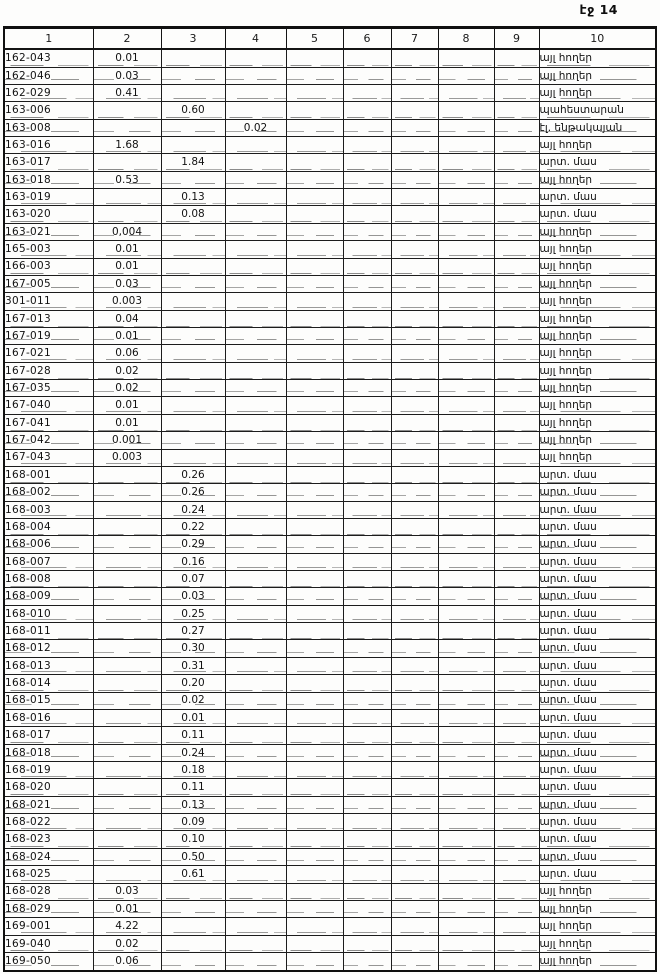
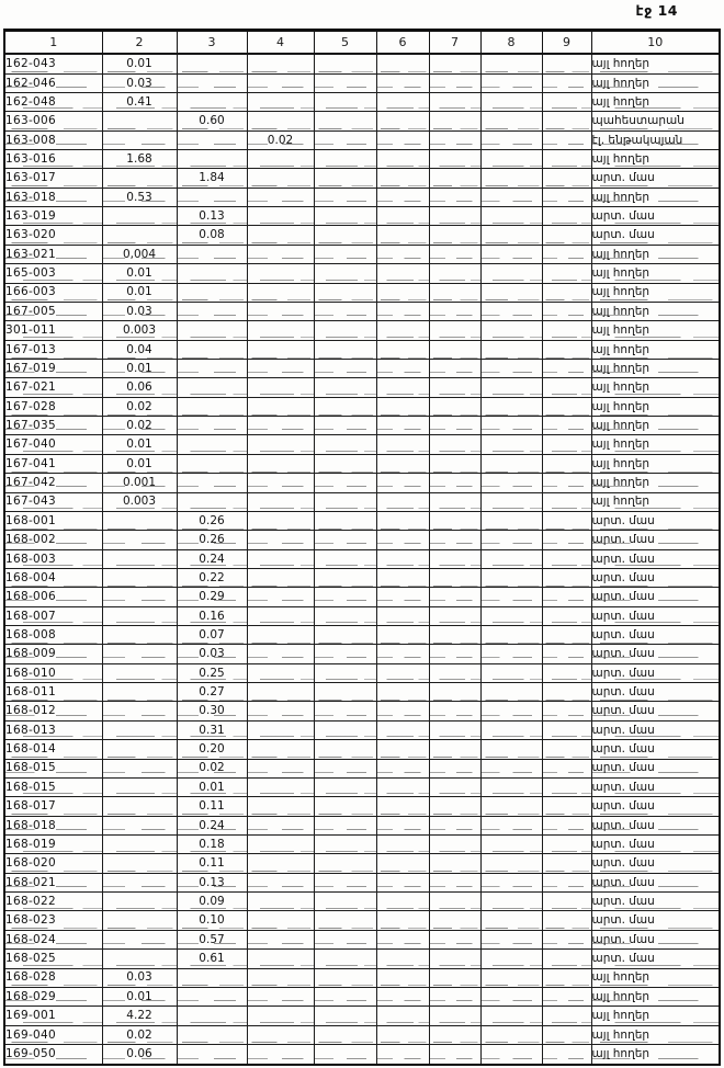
  էջ 14
  1	2	3	4	5	6	7	8	9	10
  162-043	0.01								այլ հողեր
  162-046	0.03								այլ հողեր
- 162-029	0.41								այլ հողեր
+ 162-048	0.41								այլ հողեր
  163-006		0.60							պահեստարան
  163-008			0.02						էլ. ենթակայան
  163-016	1.68								այլ հողեր
  163-017		1.84							արտ. մաս
  163-018	0.53								այլ հողեր
  163-019		0.13							արտ. մաս
  163-020		0.08							արտ. մաս
  163-021	0,004								այլ հողեր
  165-003	0.01								այլ հողեր
  166-003	0.01								այլ հողեր
  167-005	0.03								այլ հողեր
  301-011	0.003								այլ հողեր
  167-013	0.04								այլ հողեր
  167-019	0.01								այլ հողեր
  167-021	0.06								այլ հողեր
  167-028	0.02								այլ հողեր
  167-035	0.02								այլ հողեր
  167-040	0.01								այլ հողեր
  167-041	0.01								այլ հողեր
  167-042	0.001								այլ հողեր
  167-043	0.003								այլ հողեր
  168-001		0.26							արտ. մաս
  168-002		0.26							արտ. մաս
  168-003		0.24							արտ. մաս
  168-004		0.22							արտ. մաս
  168-006		0.29							արտ. մաս
  168-007		0.16							արտ. մաս
  168-008		0.07							արտ. մաս
  168-009		0.03							արտ. մաս
  168-010		0.25							արտ. մաս
  168-011		0.27							արտ. մաս
  168-012		0.30							արտ. մաս
  168-013		0.31							արտ. մաս
  168-014		0.20							արտ. մաս
  168-015		0.02							արտ. մաս
- 168-016		0.01							արտ. մաս
+ 168-015		0.01							արտ. մաս
  168-017		0.11							արտ. մաս
  168-018		0.24							արտ. մաս
  168-019		0.18							արտ. մաս
  168-020		0.11							արտ. մաս
  168-021		0.13							արտ. մաս
  168-022		0.09							արտ. մաս
  168-023		0.10							արտ. մաս
- 168-024		0.50							արտ. մաս
+ 168-024		0.57							արտ. մաս
  168-025		0.61							արտ. մաս
  168-028	0.03								այլ հողեր
  168-029	0.01								այլ հողեր
  169-001	4.22								այլ հողեր
  169-040	0.02								այլ հողեր
  169-050	0.06								այլ հողեր
